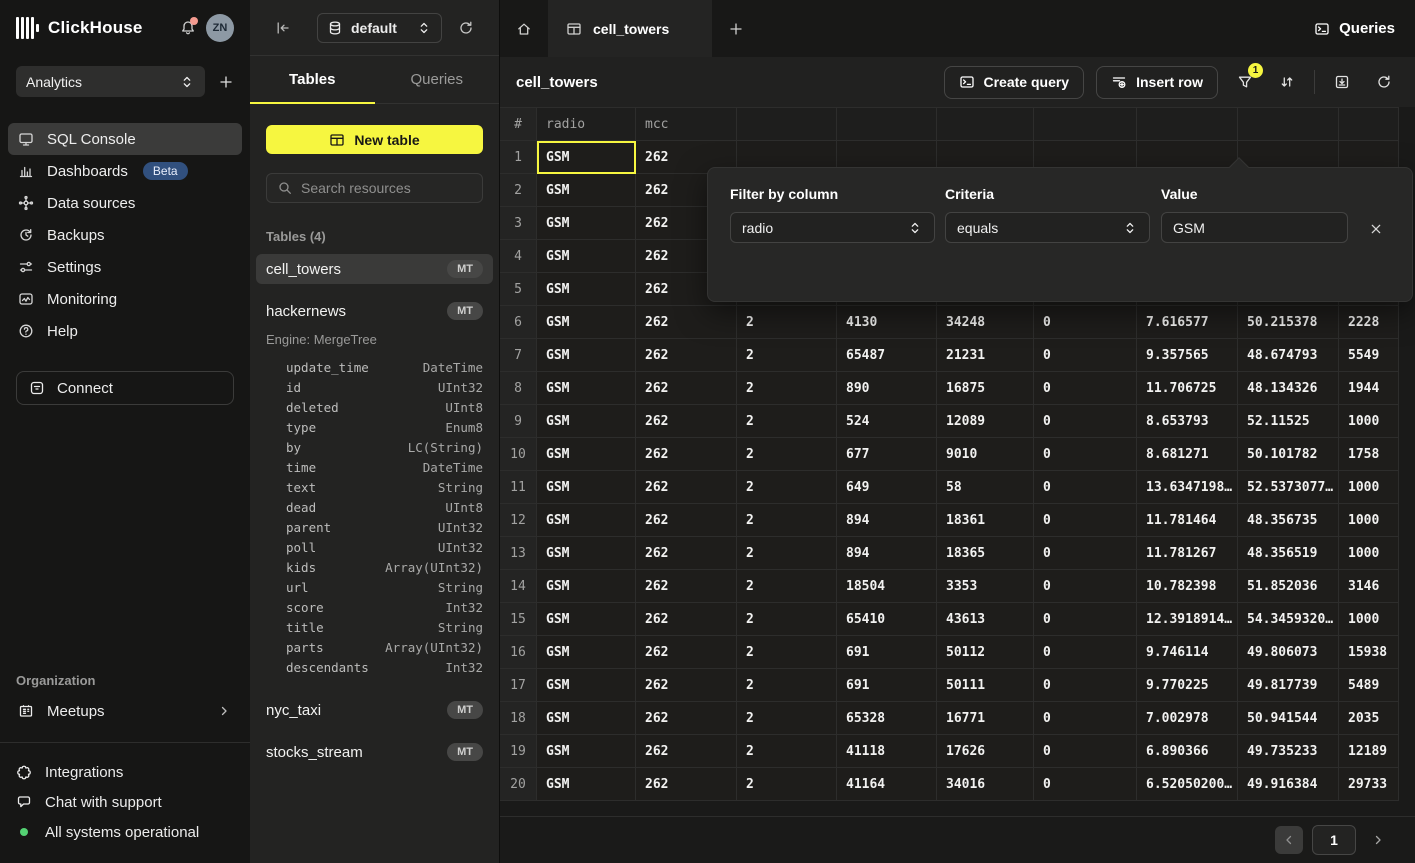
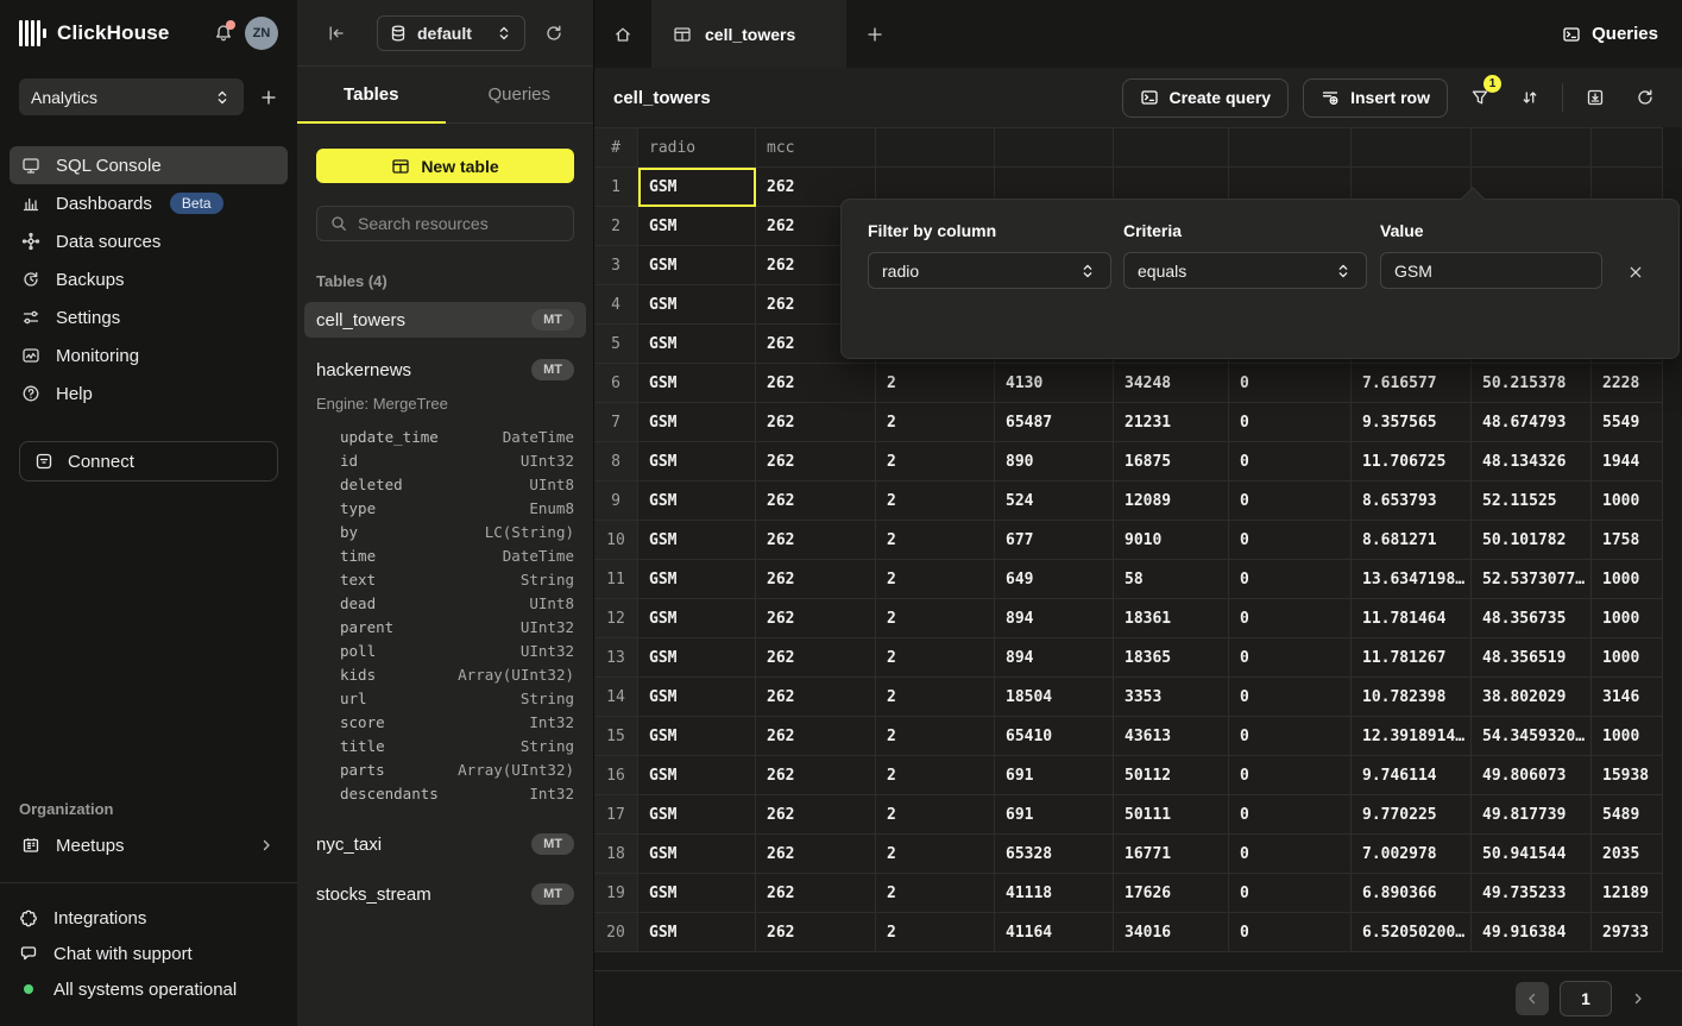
  ClickHouse
  ZN
  Analytics
  SQL Console
  Dashboards
  Beta
  Data sources
  Backups
  Settings
  Monitoring
  Help
  Connect
  Organization
  Meetups
  Integrations
  Chat with support
  All systems operational
  default
  Tables
  Queries
  New table
  Search resources
  Tables (4)
  cell_towers
  MT
  hackernews
  MT
  Engine: MergeTree
  update_time
  DateTime
  id
  UInt32
  deleted
  UInt8
  type
  Enum8
  by
  LC(String)
  time
  DateTime
  text
  String
  dead
  UInt8
  parent
  UInt32
  poll
  UInt32
  kids
  Array(UInt32)
  url
  String
  score
  Int32
  title
  String
  parts
  Array(UInt32)
  descendants
  Int32
  nyc_taxi
  MT
  stocks_stream
  MT
  cell_towers
  Queries
  cell_towers
  Create query
  Insert row
  1
  #
  radio
  mcc
  1
  GSM
  262
  2
  GSM
  262
  3
  GSM
  262
  4
  GSM
  262
  5
  GSM
  262
  6
  GSM
  262
  2
  4130
  34248
  0
  7.616577
  50.215378
  2228
  7
  GSM
  262
  2
  65487
  21231
  0
  9.357565
  48.674793
  5549
  8
  GSM
  262
  2
  890
  16875
  0
  11.706725
  48.134326
  1944
  9
  GSM
  262
  2
  524
  12089
  0
  8.653793
  52.11525
  1000
  10
  GSM
  262
  2
  677
  9010
  0
  8.681271
  50.101782
  1758
  11
  GSM
  262
  2
  649
  58
  0
  13.6347198…
  52.5373077…
  1000
  12
  GSM
  262
  2
  894
  18361
  0
  11.781464
  48.356735
  1000
  13
  GSM
  262
  2
  894
  18365
  0
  11.781267
  48.356519
  1000
  14
  GSM
  262
  2
  18504
  3353
  0
  10.782398
- 51.852036
+ 38.802029
  3146
  15
  GSM
  262
  2
  65410
  43613
  0
  12.3918914…
  54.3459320…
  1000
  16
  GSM
  262
  2
  691
  50112
  0
  9.746114
  49.806073
  15938
  17
  GSM
  262
  2
  691
  50111
  0
  9.770225
  49.817739
  5489
  18
  GSM
  262
  2
  65328
  16771
  0
  7.002978
  50.941544
  2035
  19
  GSM
  262
  2
  41118
  17626
  0
  6.890366
  49.735233
  12189
  20
  GSM
  262
  2
  41164
  34016
  0
  6.52050200…
  49.916384
  29733
  Filter by column
  Criteria
  Value
  radio
  equals
  GSM
  1
